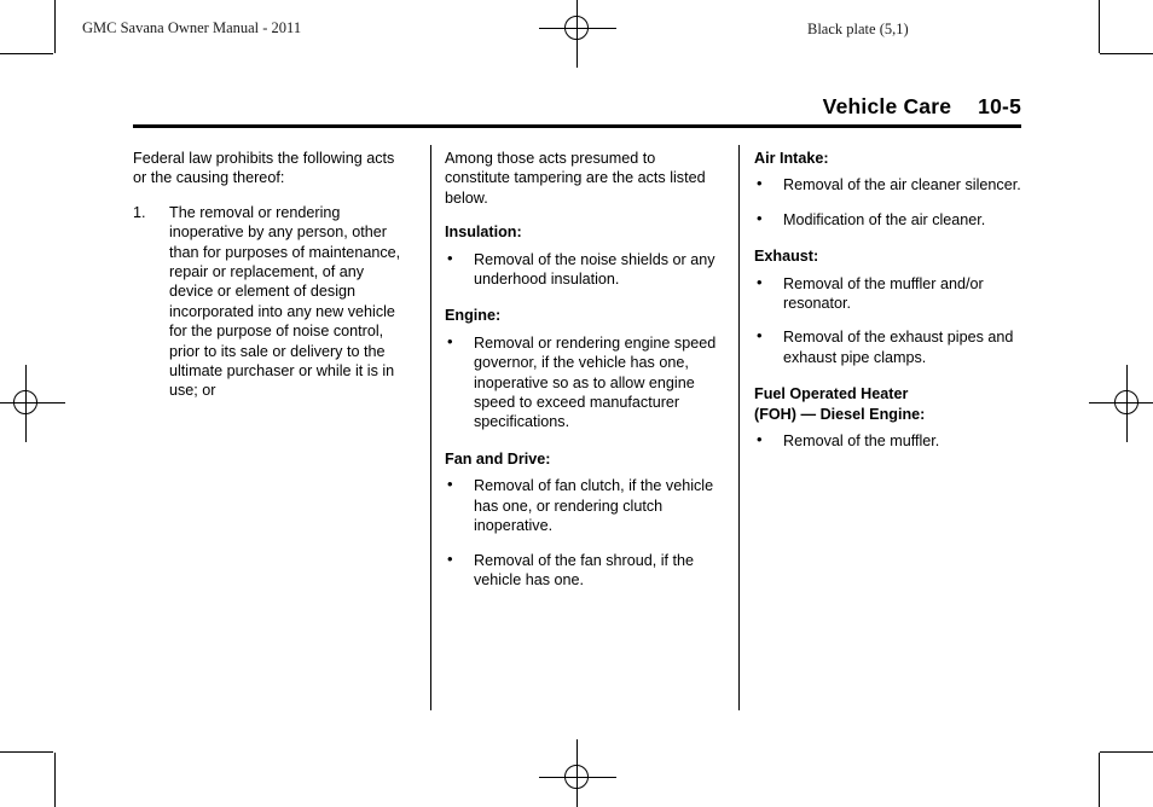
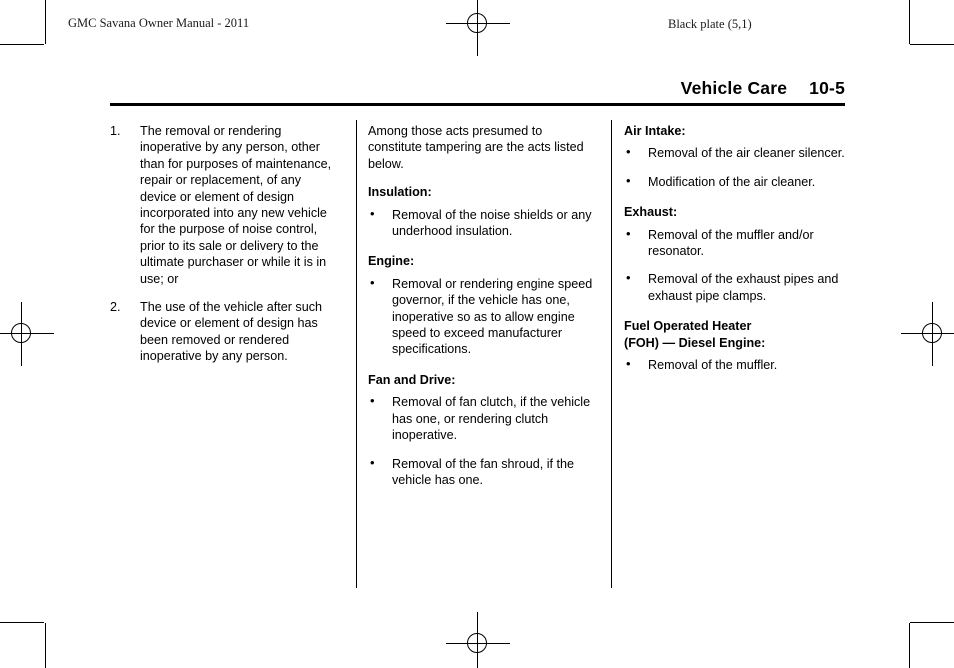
  GMC Savana Owner Manual - 2011
  Black plate (5,1)
  Vehicle Care 10-5
- Federal law prohibits the following acts or the causing thereof:
  1.
  The removal or rendering inoperative by any person, other than for purposes of maintenance, repair or replacement, of any device or element of design incorporated into any new vehicle for the purpose of noise control, prior to its sale or delivery to the ultimate purchaser or while it is in use; or
+ 2.
+ The use of the vehicle after such device or element of design has been removed or rendered inoperative by any person.
  Among those acts presumed to constitute tampering are the acts listed below.
  Insulation:
  •
  Removal of the noise shields or any underhood insulation.
  Engine:
  •
  Removal or rendering engine speed governor, if the vehicle has one, inoperative so as to allow engine speed to exceed manufacturer specifications.
  Fan and Drive:
  •
  Removal of fan clutch, if the vehicle has one, or rendering clutch inoperative.
  •
  Removal of the fan shroud, if the vehicle has one.
  Air Intake:
  •
  Removal of the air cleaner silencer.
  •
  Modification of the air cleaner.
  Exhaust:
  •
  Removal of the muffler and/or resonator.
  •
  Removal of the exhaust pipes and exhaust pipe clamps.
  Fuel Operated Heater
  (FOH) — Diesel Engine:
  •
  Removal of the muffler.
